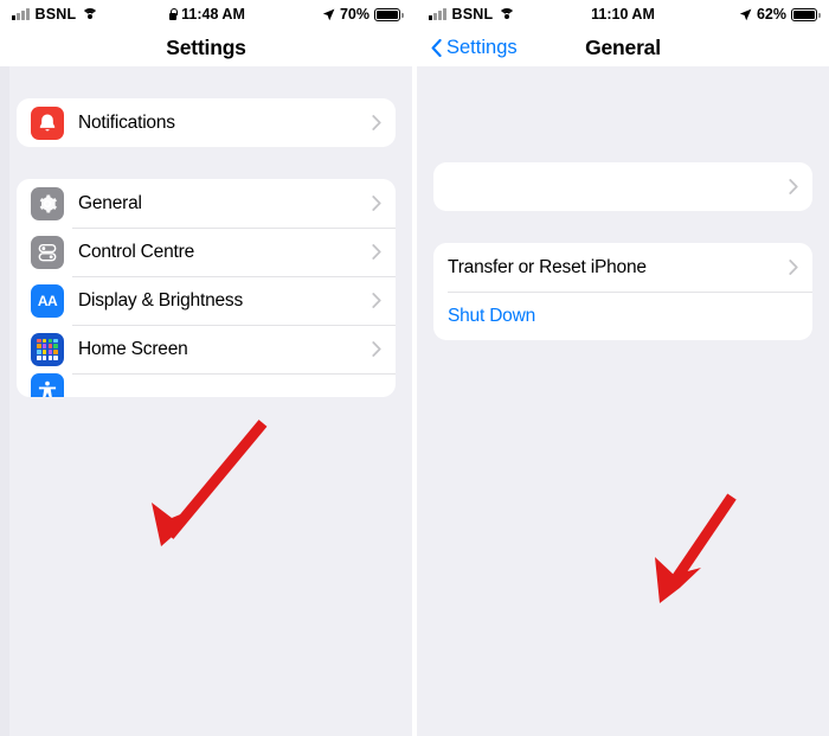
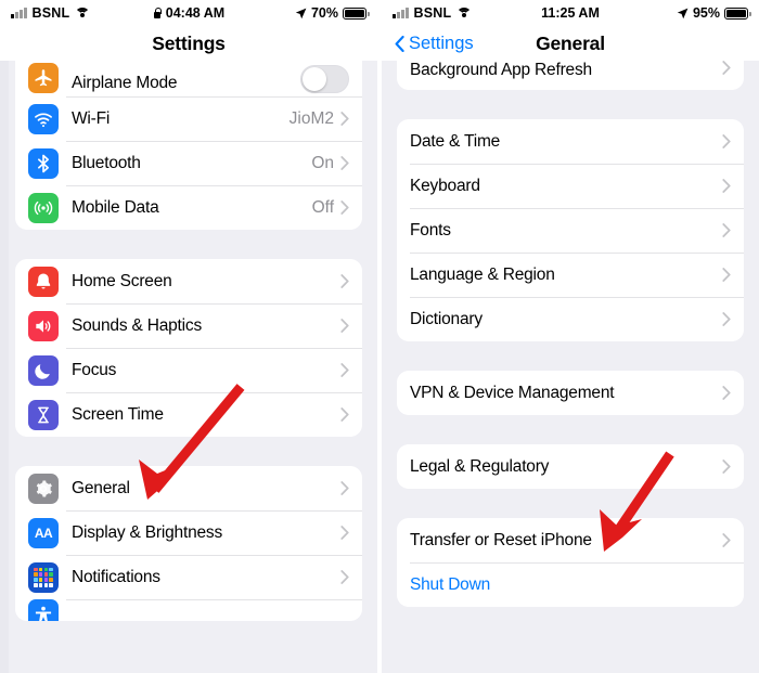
  BSNL
- 11:48 AM
+ 04:48 AM
  70%
  Settings
+ Airplane Mode
+ Wi-Fi
+ JioM2
+ Bluetooth
+ On
+ Mobile Data
+ Off
- Notifications
+ Home Screen
+ Sounds & Haptics
+ Focus
+ Screen Time
  General
- Control Centre
  AA
  Display & Brightness
- Home Screen
+ Notifications
  BSNL
- 11:10 AM
+ 11:25 AM
- 62%
+ 95%
  Settings
  General
+ Background App Refresh
+ Date & Time
+ Keyboard
+ Fonts
+ Language & Region
+ Dictionary
+ VPN & Device Management
+ Legal & Regulatory
  Transfer or Reset iPhone
  Shut Down
